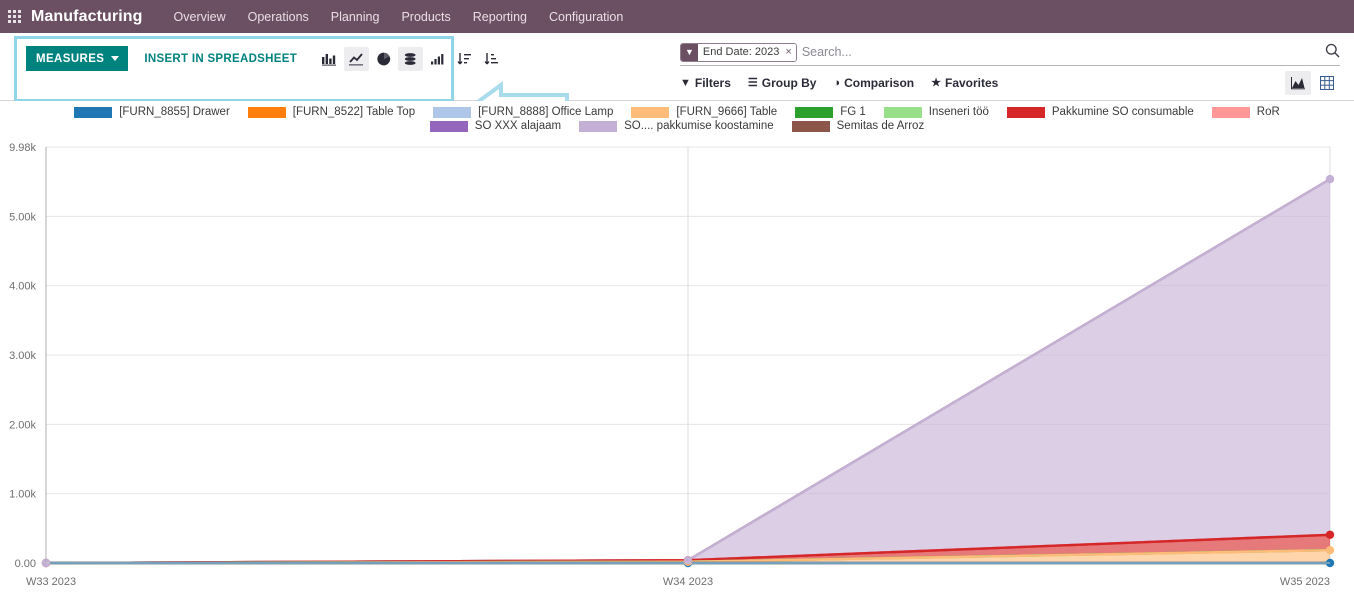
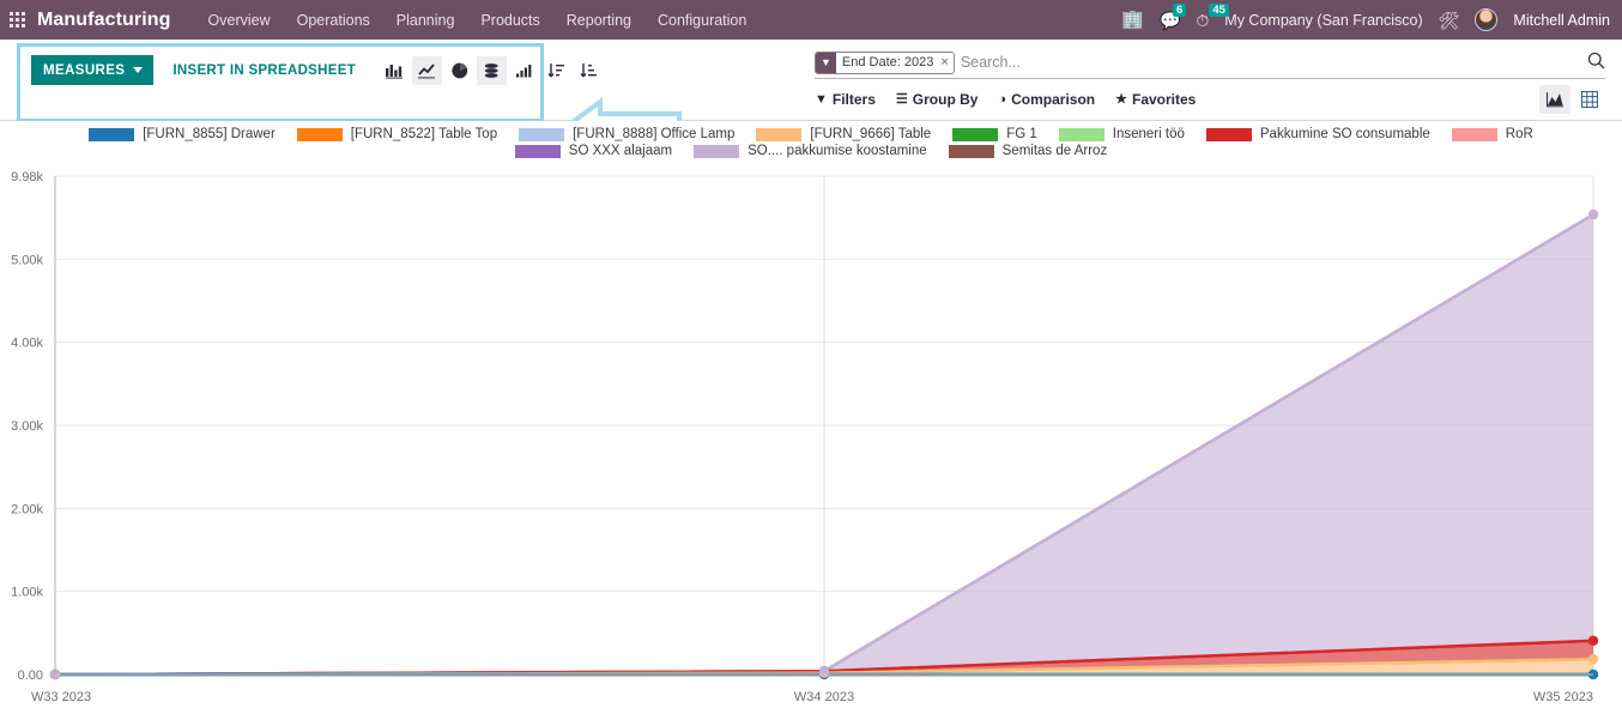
  Manufacturing
  Overview
  Operations
  Planning
  Products
  Reporting
  Configuration
+ 🏢
+ 💬
+ 6
+ ⏱
+ 45
+ My Company (San Francisco)
+ 🛠
+ Mitchell Admin
  MEASURES
  INSERT IN SPREADSHEET
  ▼
  End Date: 2023
  ×
  Search...
  ▼
  Filters
  ☰
  Group By
  ◑
  Comparison
  ★
  Favorites
  [FURN_8855] Drawer
  [FURN_8522] Table Top
  [FURN_8888] Office Lamp
  [FURN_9666] Table
  FG 1
  Inseneri töö
  Pakkumine SO consumable
  RoR
  SO XXX alajaam
  SO.... pakkumise koostamine
  Semitas de Arroz
  0.00
  1.00k
  2.00k
  3.00k
  4.00k
  5.00k
  9.98k
  W33 2023
  W34 2023
  W35 2023
